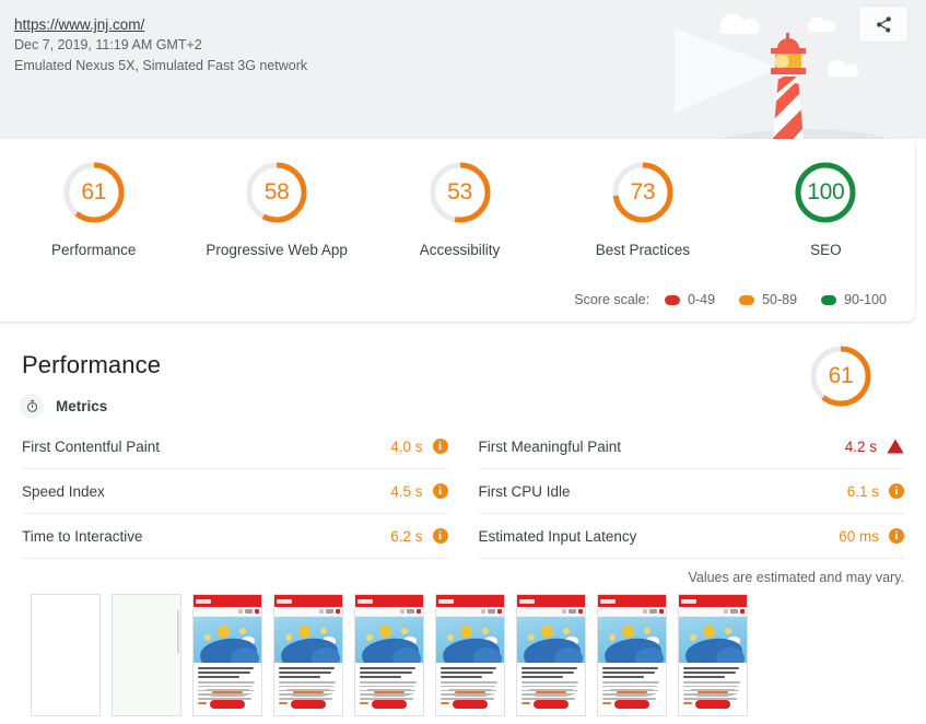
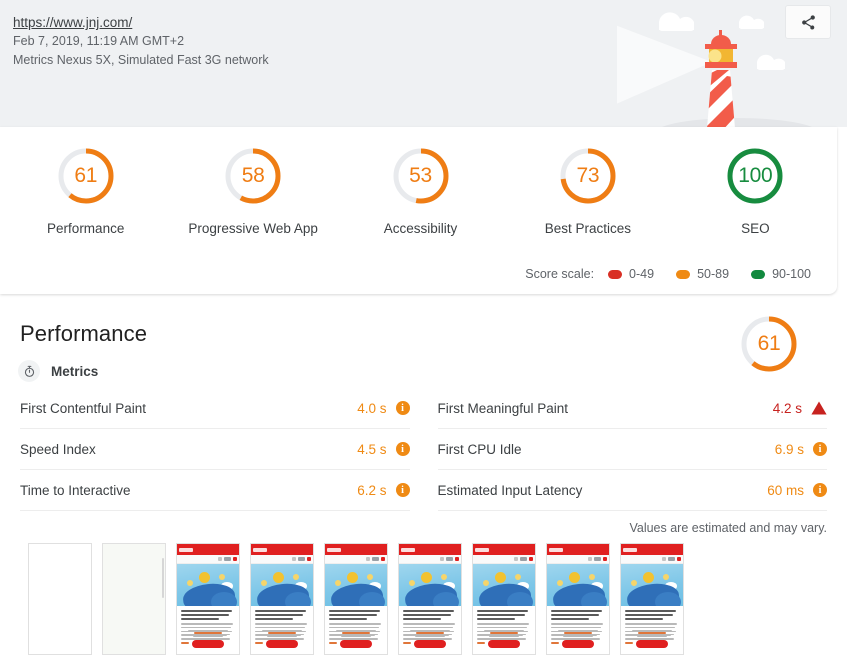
  https://www.jnj.com/
- Dec 7, 2019, 11:19 AM GMT+2
+ Feb 7, 2019, 11:19 AM GMT+2
- Emulated Nexus 5X, Simulated Fast 3G network
+ Metrics Nexus 5X, Simulated Fast 3G network
  61
  Performance
  58
  Progressive Web App
  53
  Accessibility
  73
  Best Practices
  100
  SEO
  Score scale:
  0-49
  50-89
  90-100
  Performance
  61
  Metrics
  First Contentful Paint
  4.0 s
  i
  Speed Index
  4.5 s
  i
  Time to Interactive
  6.2 s
  i
  First Meaningful Paint
  4.2 s
  First CPU Idle
- 6.1 s
+ 6.9 s
  i
  Estimated Input Latency
  60 ms
  i
  Values are estimated and may vary.
